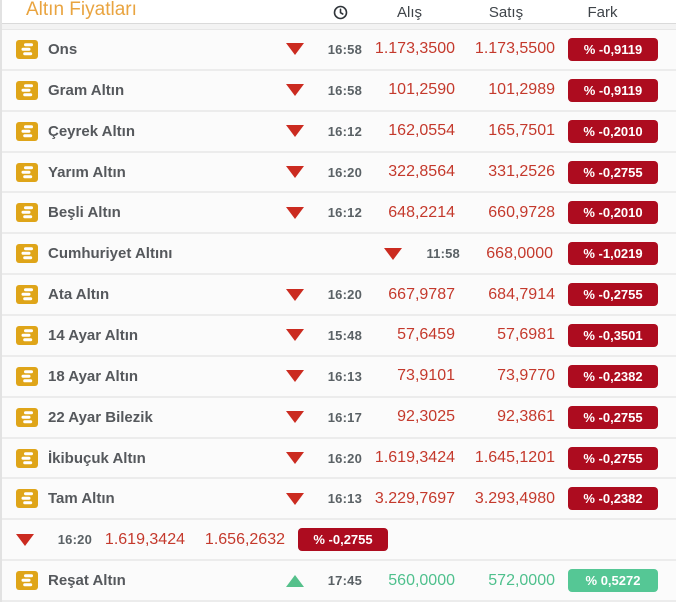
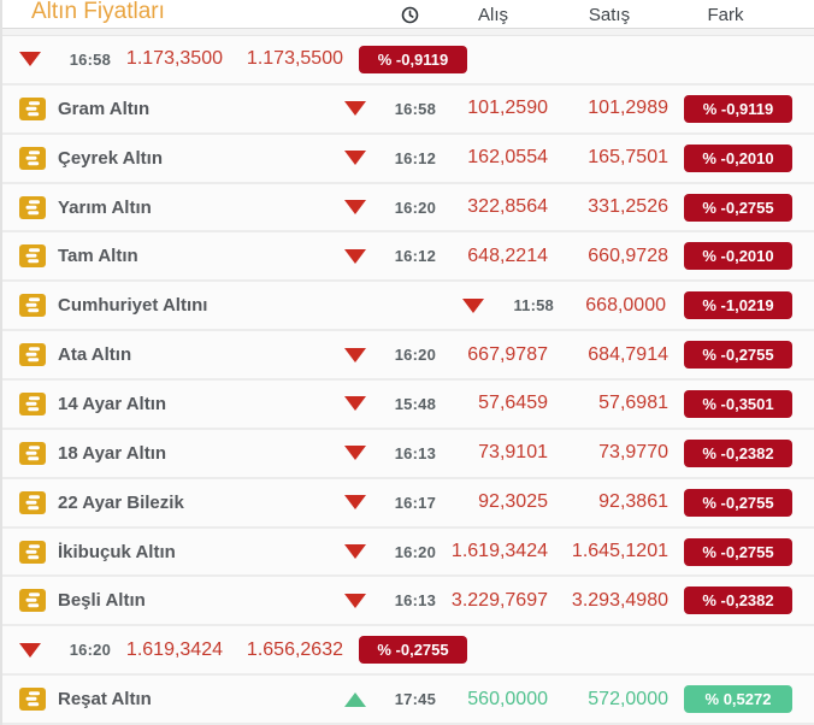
  Altın Fiyatları
  Alış
  Satış
  Fark
- Ons
  16:58
  1.173,3500
  1.173,5500
  % -0,9119
  Gram Altın
  16:58
  101,2590
  101,2989
  % -0,9119
  Çeyrek Altın
  16:12
  162,0554
  165,7501
  % -0,2010
  Yarım Altın
  16:20
  322,8564
  331,2526
  % -0,2755
- Beşli Altın
+ Tam Altın
  16:12
  648,2214
  660,9728
  % -0,2010
  Cumhuriyet Altını
  11:58
  668,0000
  % -1,0219
  Ata Altın
  16:20
  667,9787
  684,7914
  % -0,2755
  14 Ayar Altın
  15:48
  57,6459
  57,6981
  % -0,3501
  18 Ayar Altın
  16:13
  73,9101
  73,9770
  % -0,2382
  22 Ayar Bilezik
  16:17
  92,3025
  92,3861
  % -0,2755
  İkibuçuk Altın
  16:20
  1.619,3424
  1.645,1201
  % -0,2755
- Tam Altın
+ Beşli Altın
  16:13
  3.229,7697
  3.293,4980
  % -0,2382
  16:20
  1.619,3424
  1.656,2632
  % -0,2755
  Reşat Altın
  17:45
  560,0000
  572,0000
  % 0,5272
